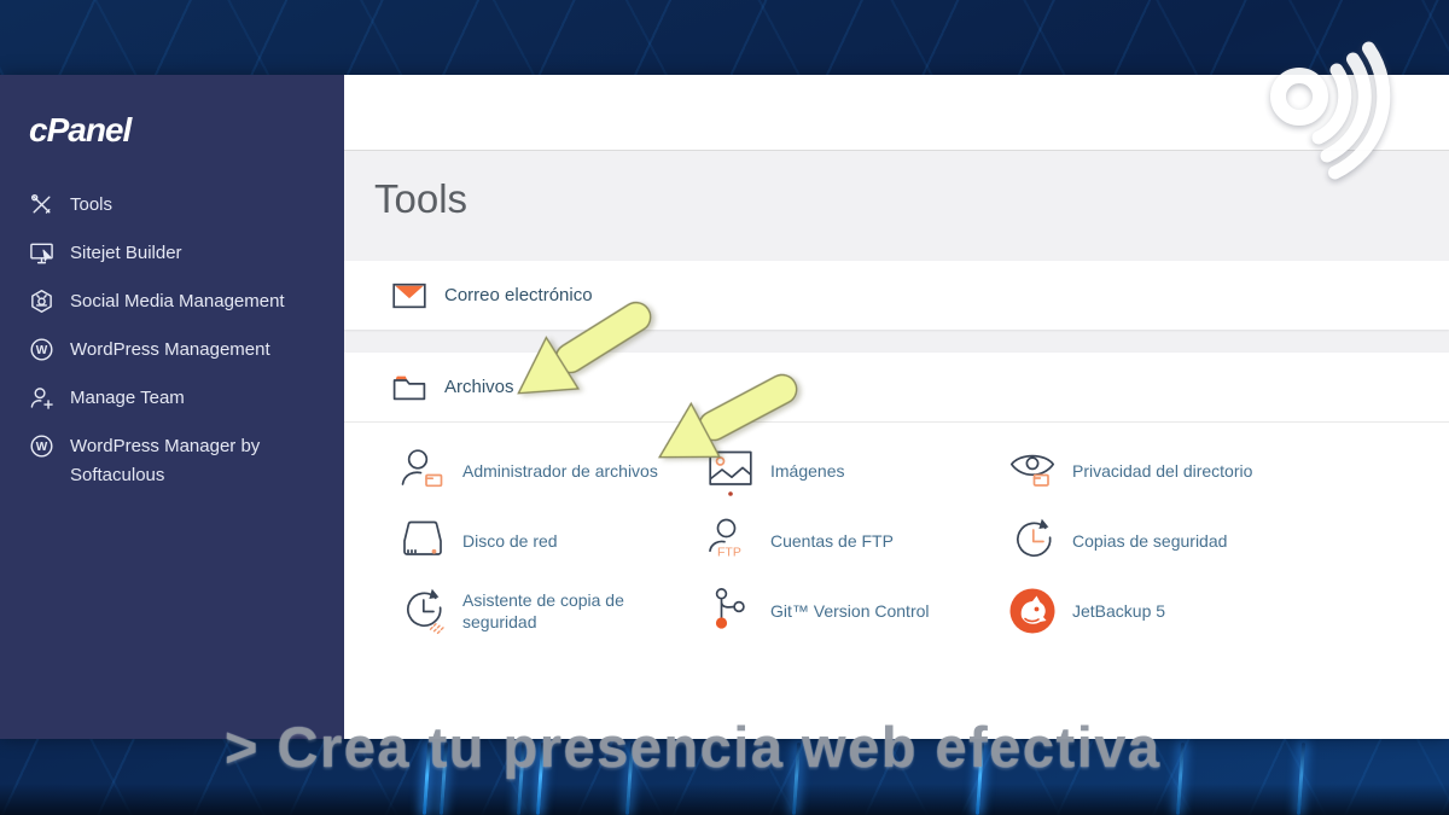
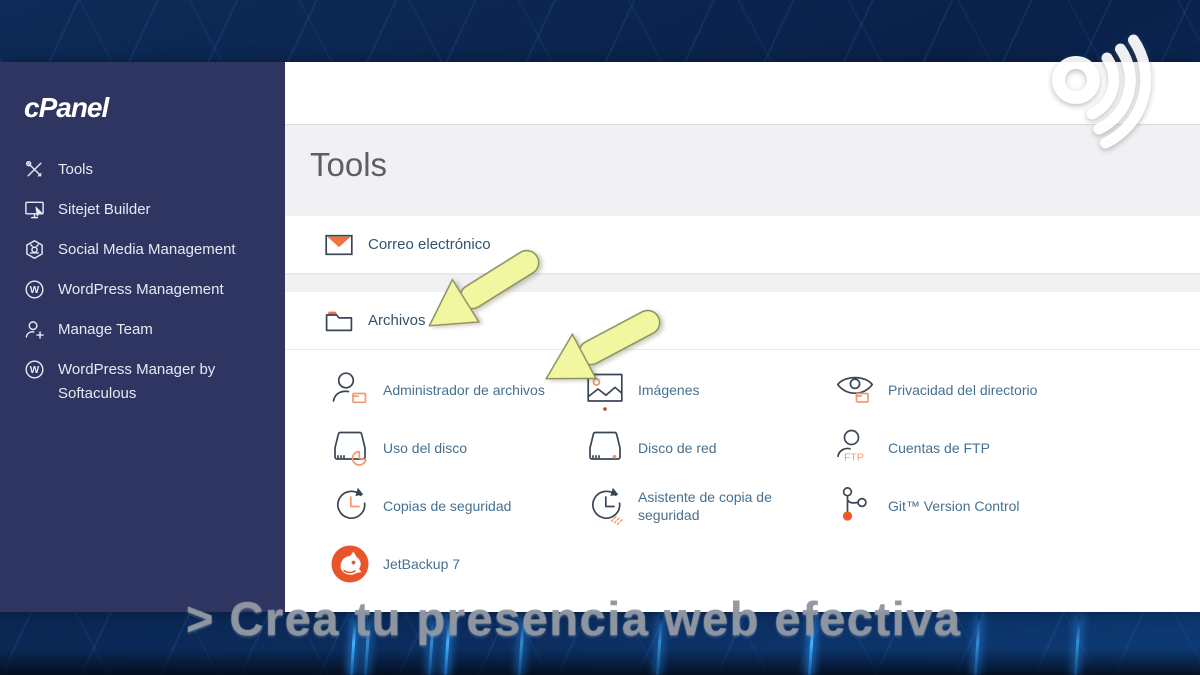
  cPanel
  Tools
  Sitejet Builder
  Social Media Management
  W
  WordPress Management
  Manage Team
  W
  WordPress Manager by Softaculous
  Tools
  Correo electrónico
  Archivos
  Administrador de archivos
  Imágenes
  Privacidad del directorio
+ Uso del disco
  Disco de red
  FTP
  Cuentas de FTP
  Copias de seguridad
  Asistente de copia de seguridad
  Git™ Version Control
- JetBackup 5
+ JetBackup 7
  > Crea tu presencia web efectiva
